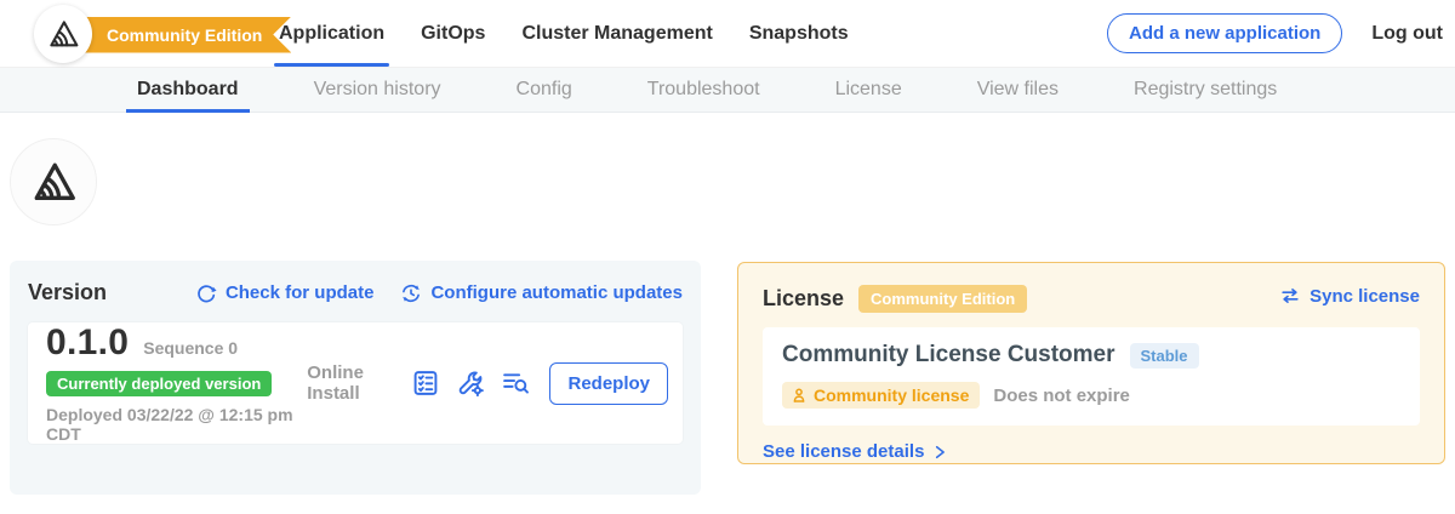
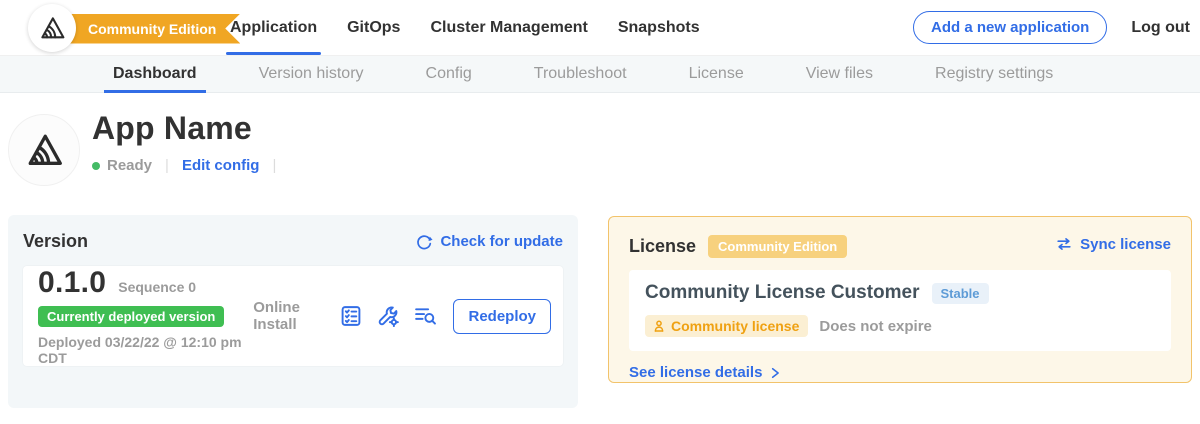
  Community Edition
  Application
  GitOps
  Cluster Management
  Snapshots
  Add a new application
  Log out
  Dashboard
  Version history
  Config
  Troubleshoot
  License
  View files
  Registry settings
+ App Name
+ Ready
+ Edit config
+ |
  Version
  Check for update
- Configure automatic updates
  0.1.0
  Sequence 0
  Currently deployed version
- Deployed 03/22/22 @ 12:15 pm CDT
+ Deployed 03/22/22 @ 12:10 pm CDT
  Online Install
  Redeploy
  License
  Community Edition
  Sync license
  Community License Customer
  Stable
  Community license
  Does not expire
  See license details
